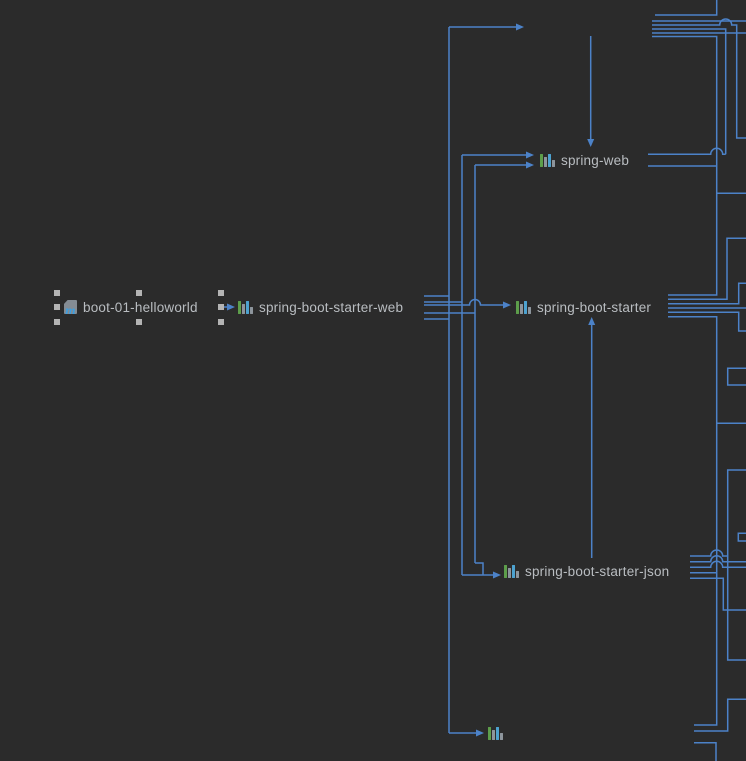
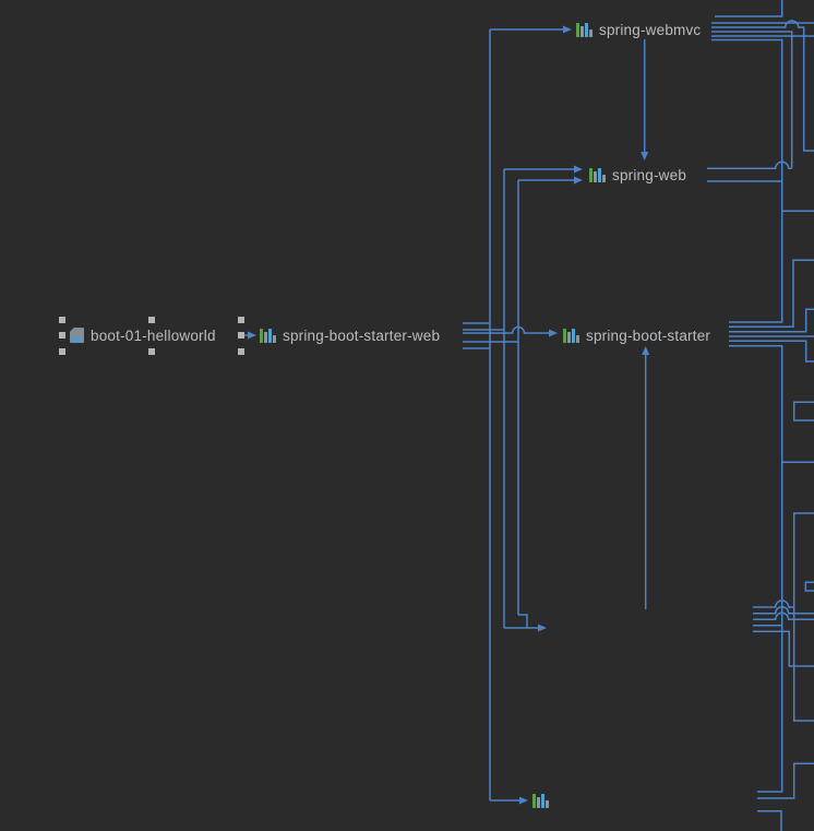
  m
  boot-01-helloworld
  spring-boot-starter-web
+ spring-webmvc
  spring-web
  spring-boot-starter
- spring-boot-starter-json
